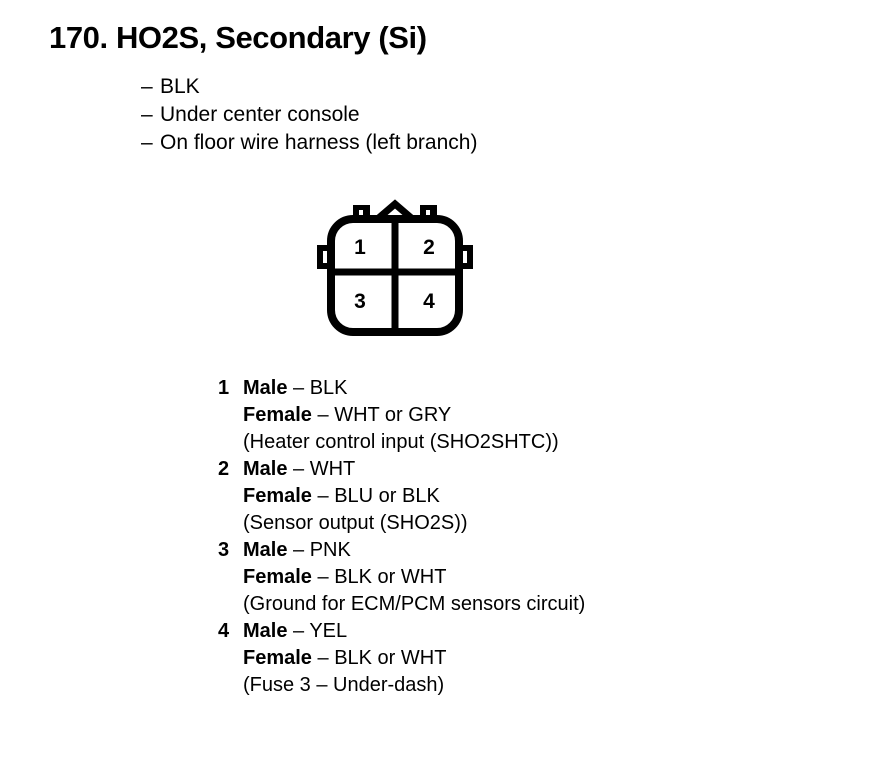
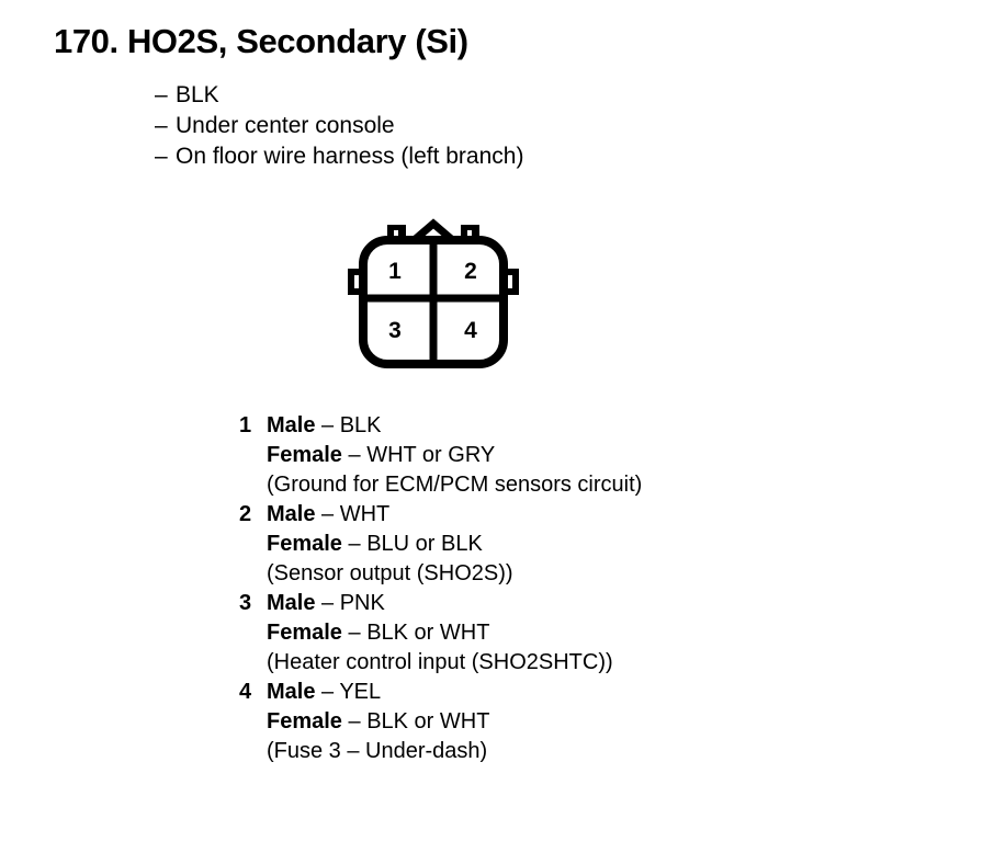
  170. HO2S, Secondary (Si)
  –
  BLK
  –
  Under center console
  –
  On floor wire harness (left branch)
  1
  2
  3
  4
  1
  Male – BLK
  Female – WHT or GRY
- (Heater control input (SHO2SHTC))
+ (Ground for ECM/PCM sensors circuit)
  2
  Male – WHT
  Female – BLU or BLK
  (Sensor output (SHO2S))
  3
  Male – PNK
  Female – BLK or WHT
- (Ground for ECM/PCM sensors circuit)
+ (Heater control input (SHO2SHTC))
  4
  Male – YEL
  Female – BLK or WHT
  (Fuse 3 – Under-dash)
